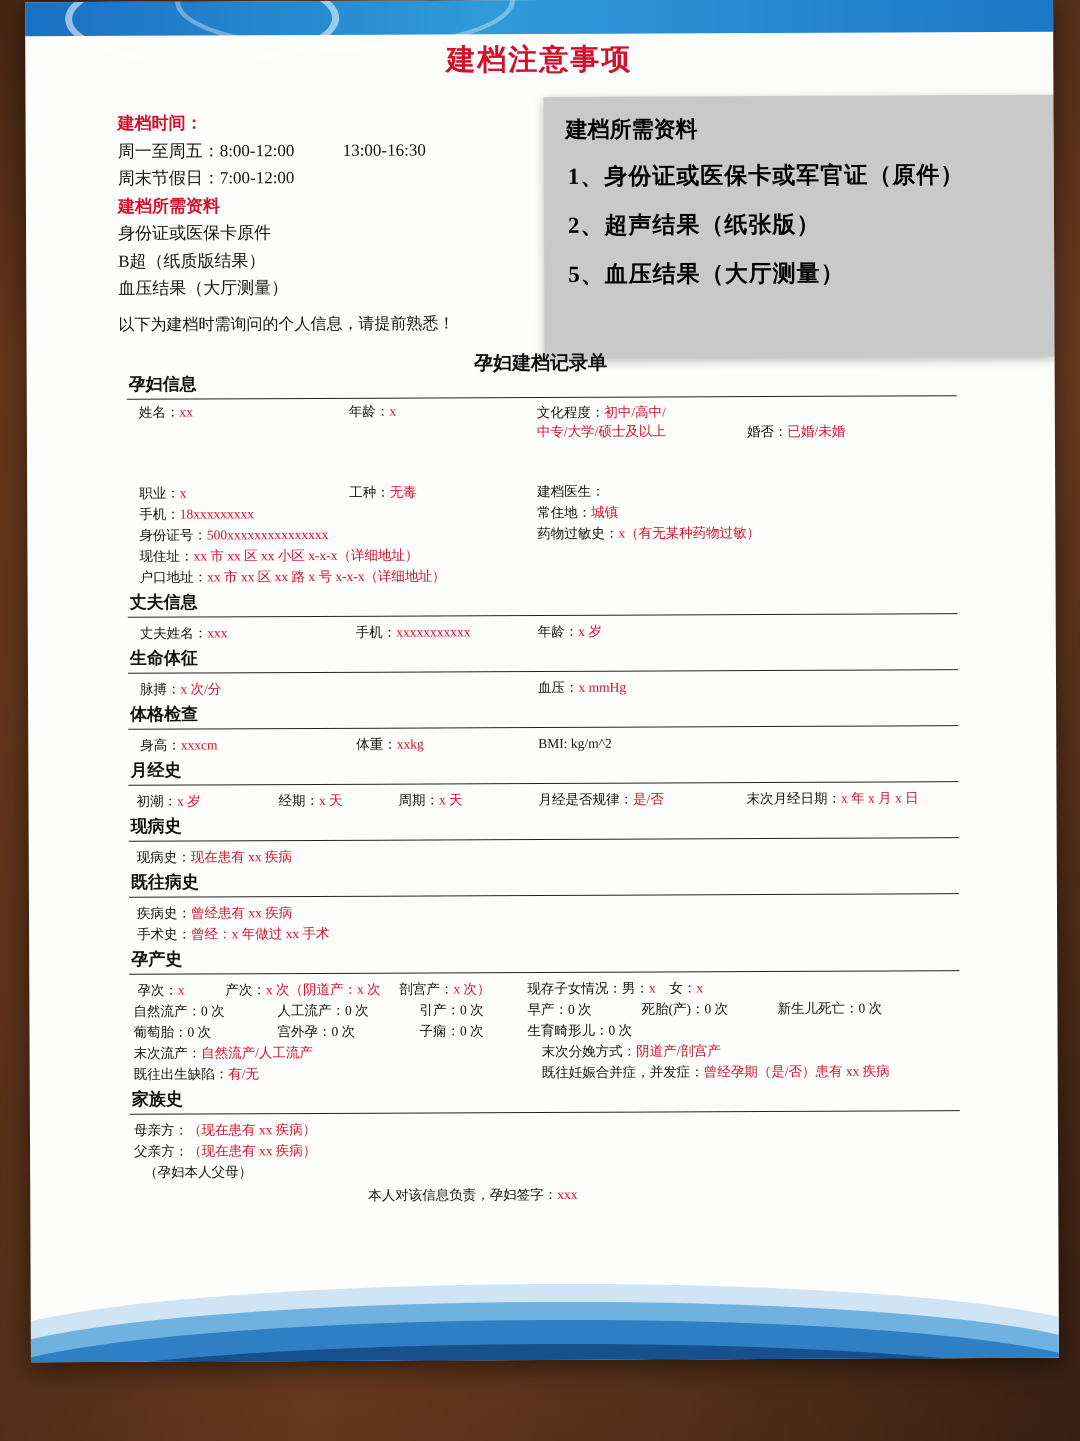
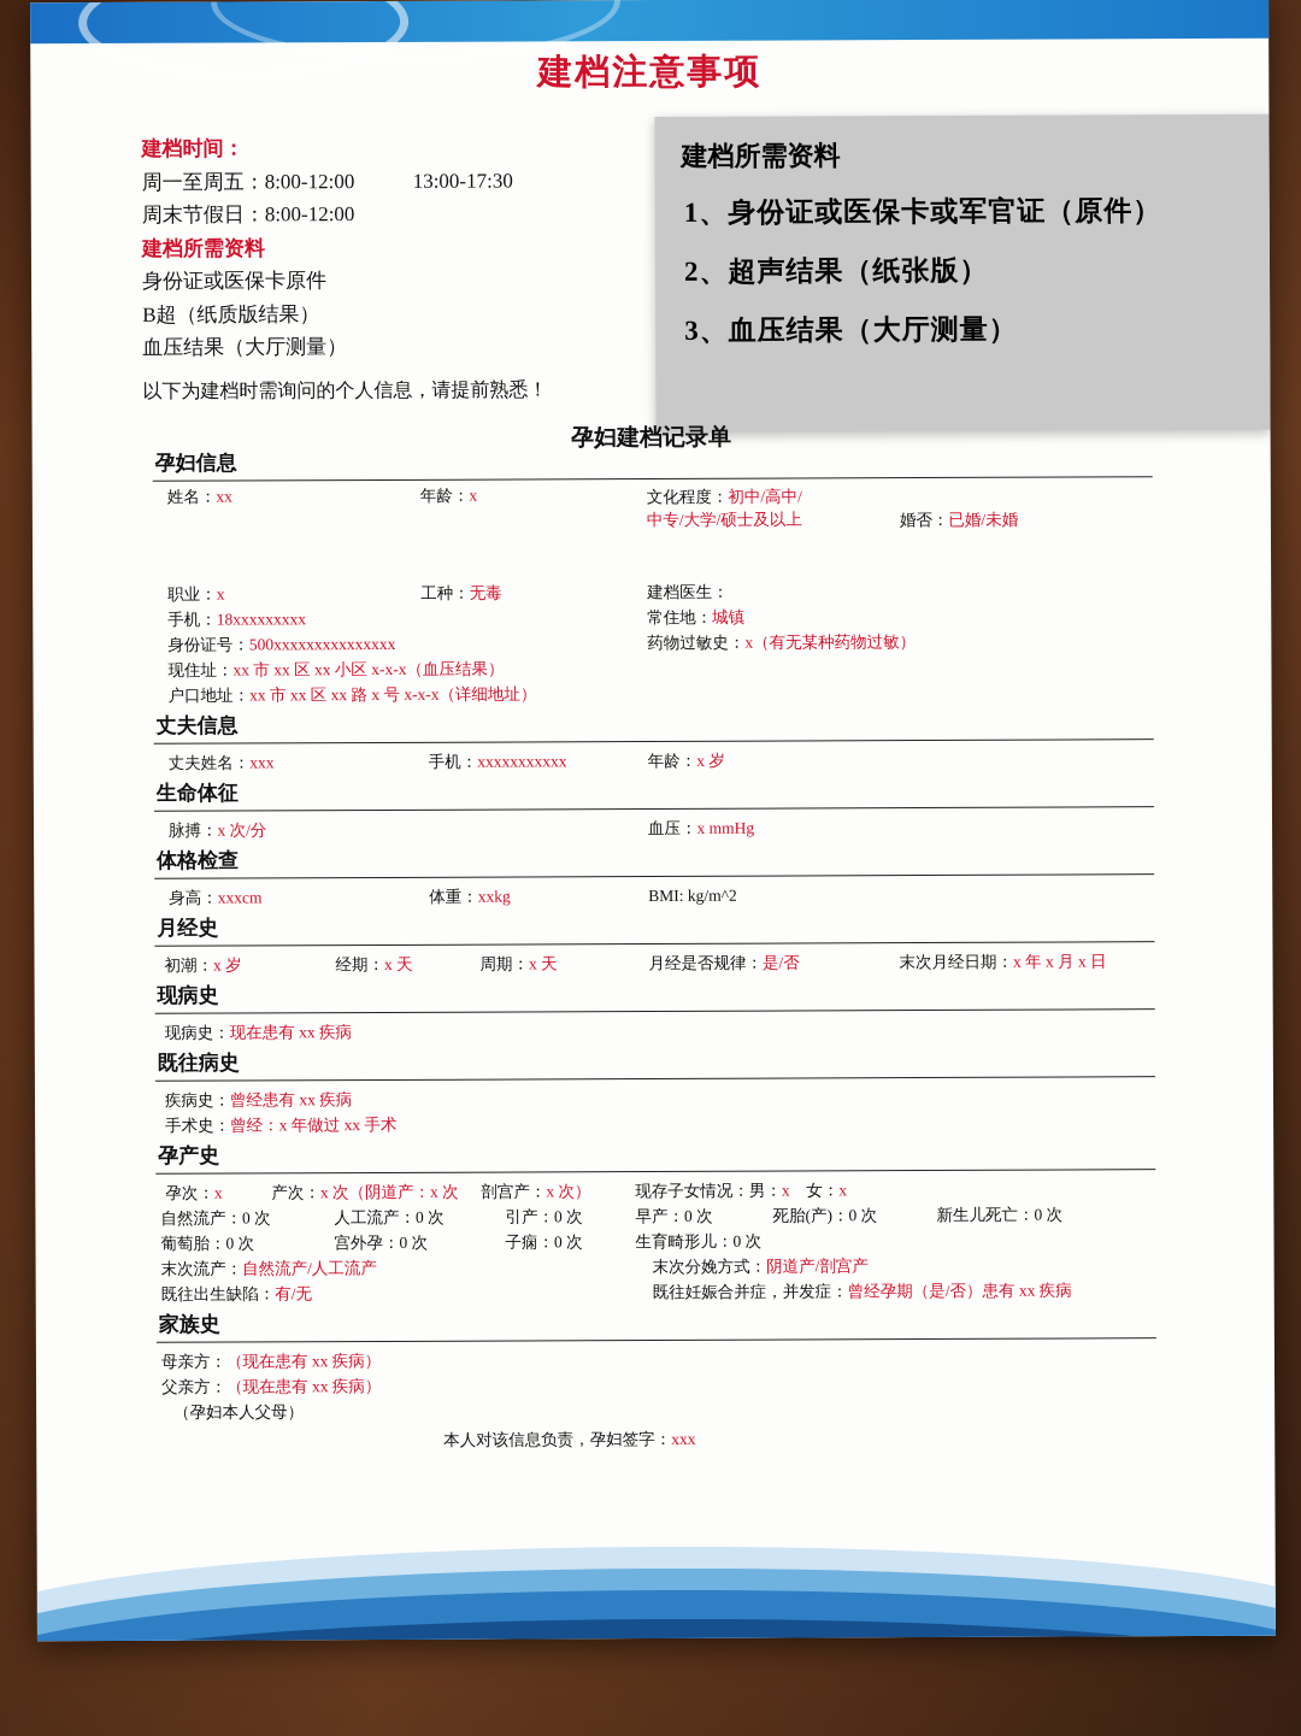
  建档注意事项
  建档时间：
- 周一至周五：8:00-12:00 13:00-16:30
+ 周一至周五：8:00-12:00 13:00-17:30
- 周末节假日：7:00-12:00
+ 周末节假日：8:00-12:00
  建档所需资料
  身份证或医保卡原件
  B超（纸质版结果）
  血压结果（大厅测量）
  以下为建档时需询问的个人信息，请提前熟悉！
  建档所需资料
  1、身份证或医保卡或军官证（原件）
  2、超声结果（纸张版）
- 5、血压结果（大厅测量）
+ 3、血压结果（大厅测量）
  孕妇建档记录单
  孕妇信息
  姓名：xx
  年龄：x
  文化程度：初中/高中/中专/大学/硕士及以上
  婚否：已婚/未婚
  职业：x
  工种：无毒
  建档医生：
  手机：18xxxxxxxxx
  常住地：城镇
  身份证号：500xxxxxxxxxxxxxxx
  药物过敏史：x（有无某种药物过敏）
- 现住址：xx 市 xx 区 xx 小区 x-x-x（详细地址）
+ 现住址：xx 市 xx 区 xx 小区 x-x-x（血压结果）
  户口地址：xx 市 xx 区 xx 路 x 号 x-x-x（详细地址）
  丈夫信息
  丈夫姓名：xxx
  手机：xxxxxxxxxxx
  年龄：x 岁
  生命体征
  脉搏：x 次/分
  血压：x mmHg
  体格检查
  身高：xxxcm
  体重：xxkg
  BMI: kg/m^2
  月经史
  初潮：x 岁
  经期：x 天
  周期：x 天
  月经是否规律：是/否
  末次月经日期：x 年 x 月 x 日
  现病史
  现病史：现在患有 xx 疾病
  既往病史
  疾病史：曾经患有 xx 疾病
  手术史：曾经：x 年做过 xx 手术
  孕产史
  孕次：x
  产次：x 次（阴道产：x 次
  剖宫产：x 次）
  现存子女情况：男：x
  女：x
  自然流产：0 次
  人工流产：0 次
  引产：0 次
  早产：0 次
  死胎(产)：0 次
  新生儿死亡：0 次
  葡萄胎：0 次
  宫外孕：0 次
  子痫：0 次
  生育畸形儿：0 次
  末次流产：自然流产/人工流产
  末次分娩方式：阴道产/剖宫产
  既往出生缺陷：有/无
  既往妊娠合并症，并发症：曾经孕期（是/否）患有 xx 疾病
  家族史
  母亲方：（现在患有 xx 疾病）
  父亲方：（现在患有 xx 疾病）
  （孕妇本人父母）
  本人对该信息负责，孕妇签字：xxx
